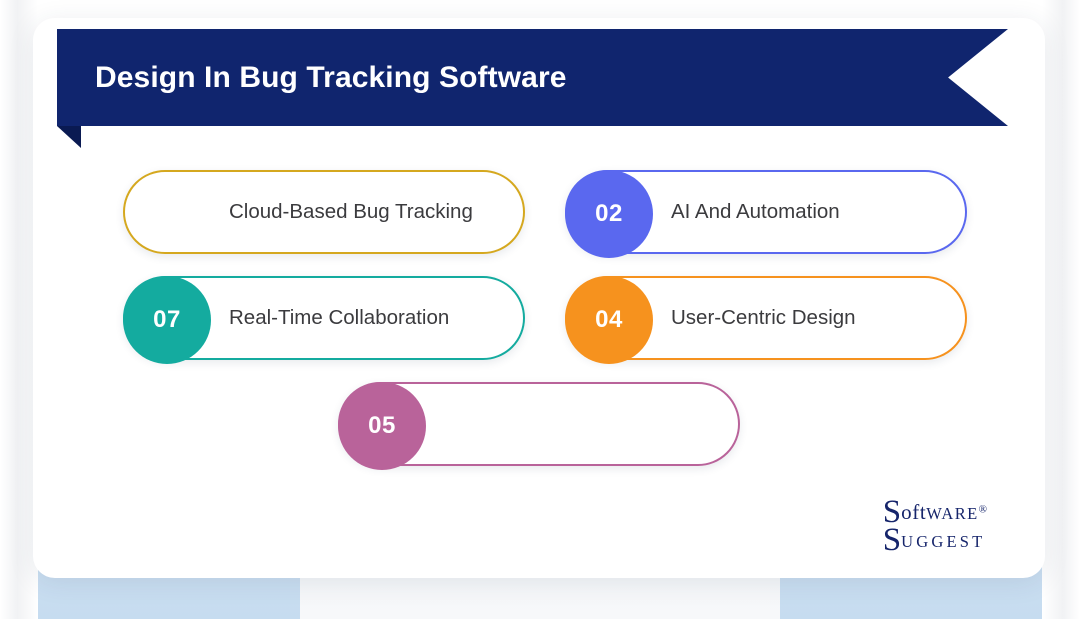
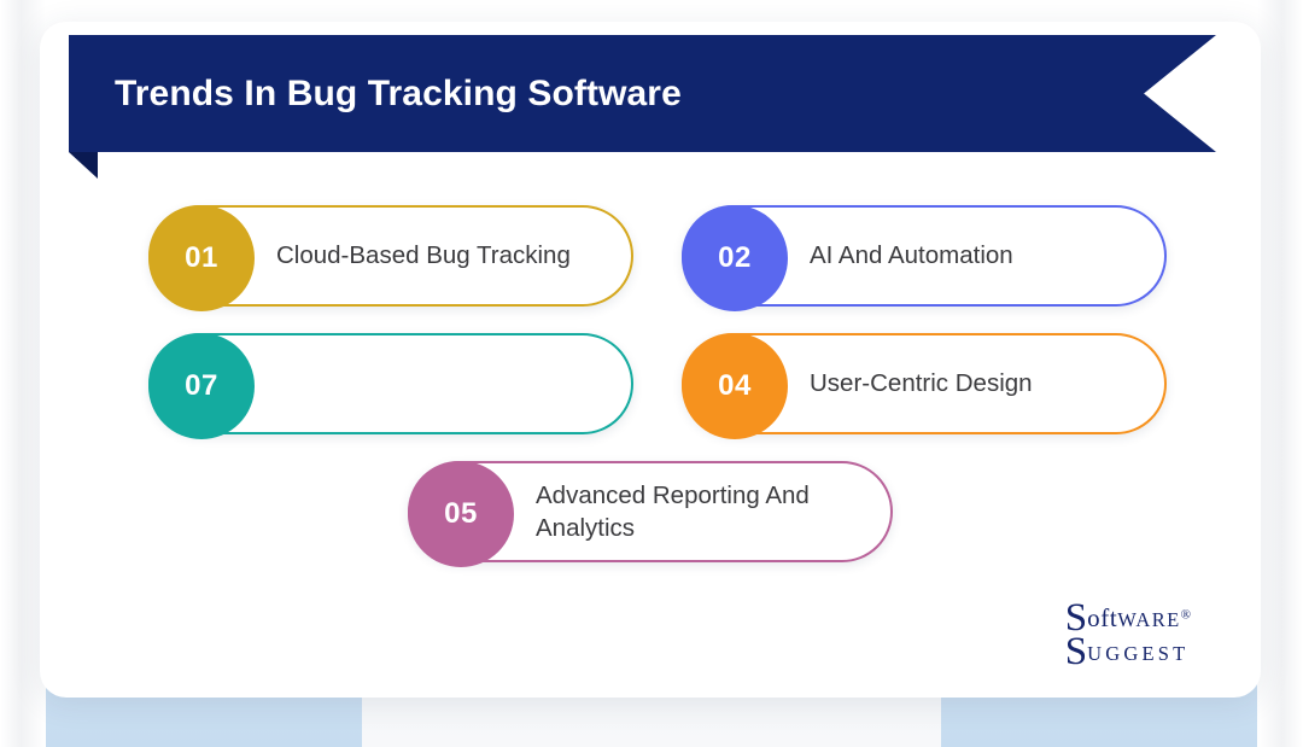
- Design In Bug Tracking Software
+ Trends In Bug Tracking Software
+ 01
  Cloud-Based Bug Tracking
  02
  AI And Automation
  07
- Real-Time Collaboration
  04
  User-Centric Design
  05
+ Advanced Reporting And Analytics
  SoftWARE®
  SUGGEST
